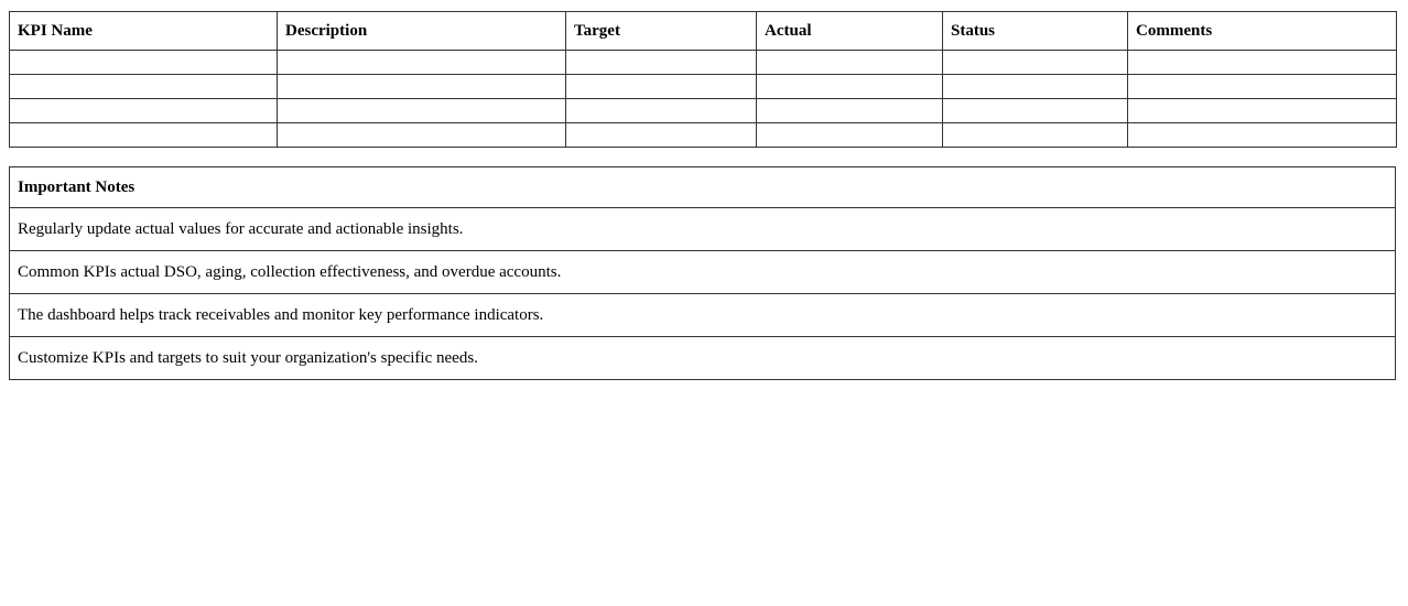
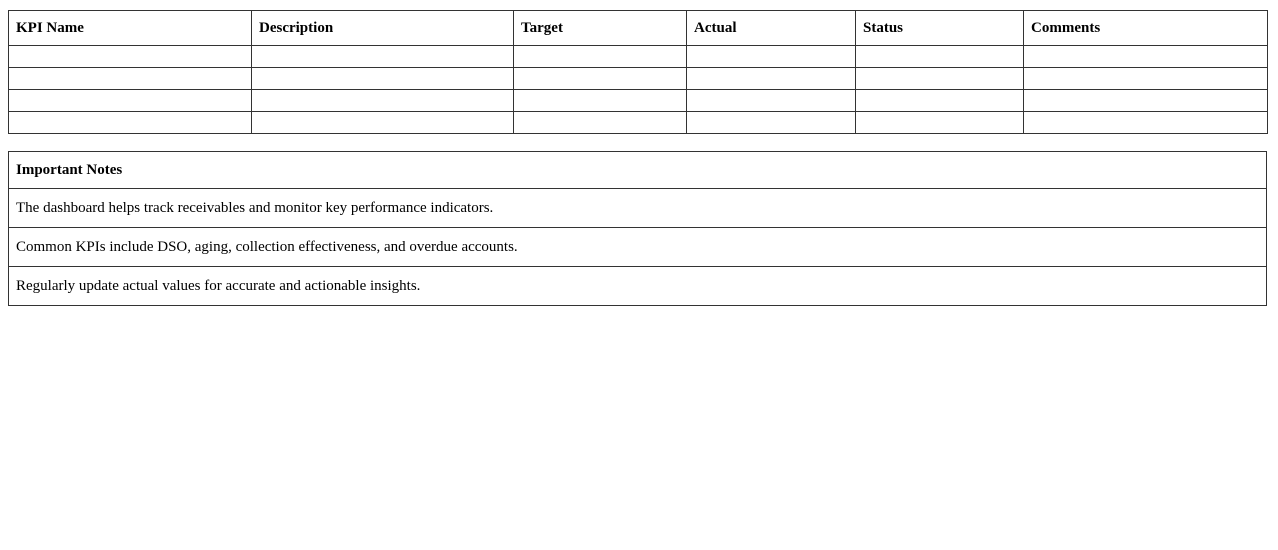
  KPI Name	Description	Target	Actual	Status	Comments
  Important Notes
- Regularly update actual values for accurate and actionable insights.
+ The dashboard helps track receivables and monitor key performance indicators.
- Common KPIs actual DSO, aging, collection effectiveness, and overdue accounts.
+ Common KPIs include DSO, aging, collection effectiveness, and overdue accounts.
- The dashboard helps track receivables and monitor key performance indicators.
+ Regularly update actual values for accurate and actionable insights.
- Customize KPIs and targets to suit your organization's specific needs.
